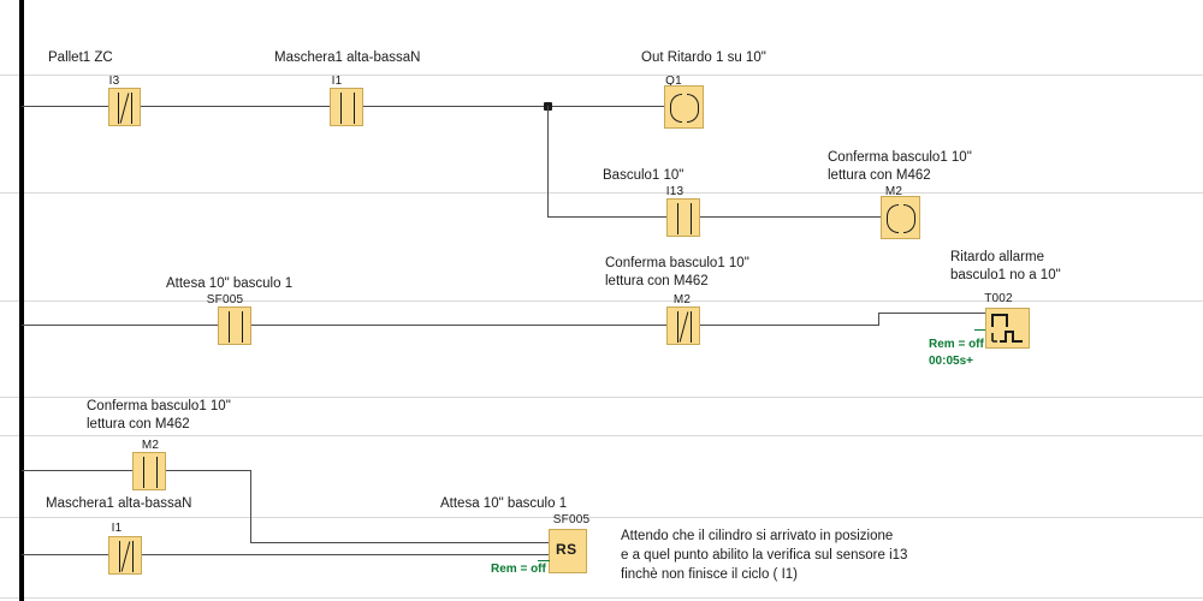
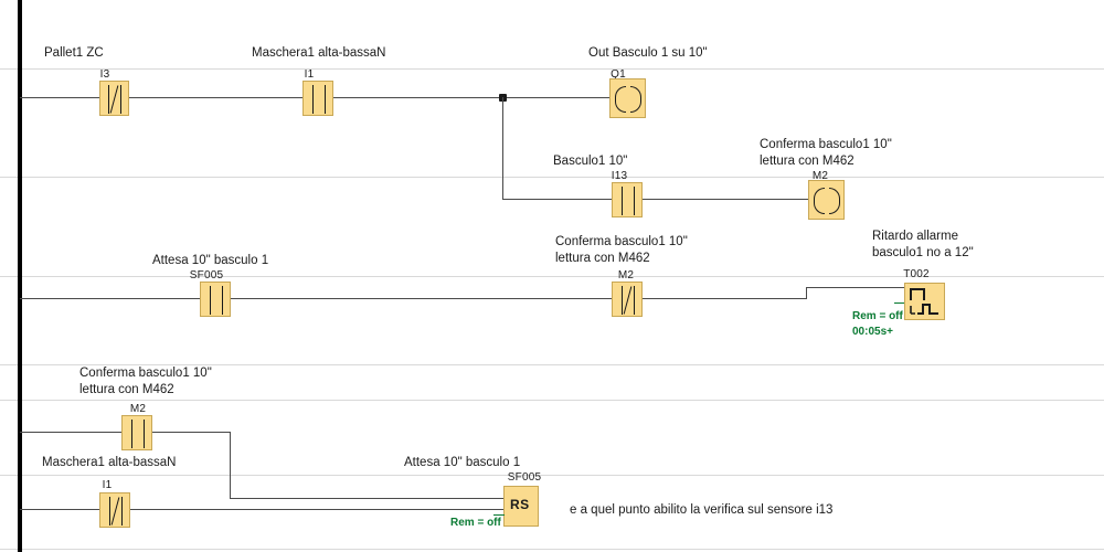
  Pallet1 ZC
  Maschera1 alta-bassaN
- Out Ritardo 1 su 10"
+ Out Basculo 1 su 10"
  I3
  I1
  Q1
  Basculo1 10"
  Conferma basculo1 10"
  lettura con M462
  I13
  M2
  Attesa 10" basculo 1
  Conferma basculo1 10"
  lettura con M462
  Ritardo allarme
- basculo1 no a 10"
+ basculo1 no a 12"
  SF005
  M2
  T002
  Rem = off
  00:05s+
  Conferma basculo1 10"
  lettura con M462
  Maschera1 alta-bassaN
  Attesa 10" basculo 1
  M2
  I1
  SF005
  RS
  Rem = off
- Attendo che il cilindro si arrivato in posizione
  e a quel punto abilito la verifica sul sensore i13
- finchè non finisce il ciclo ( I1)
